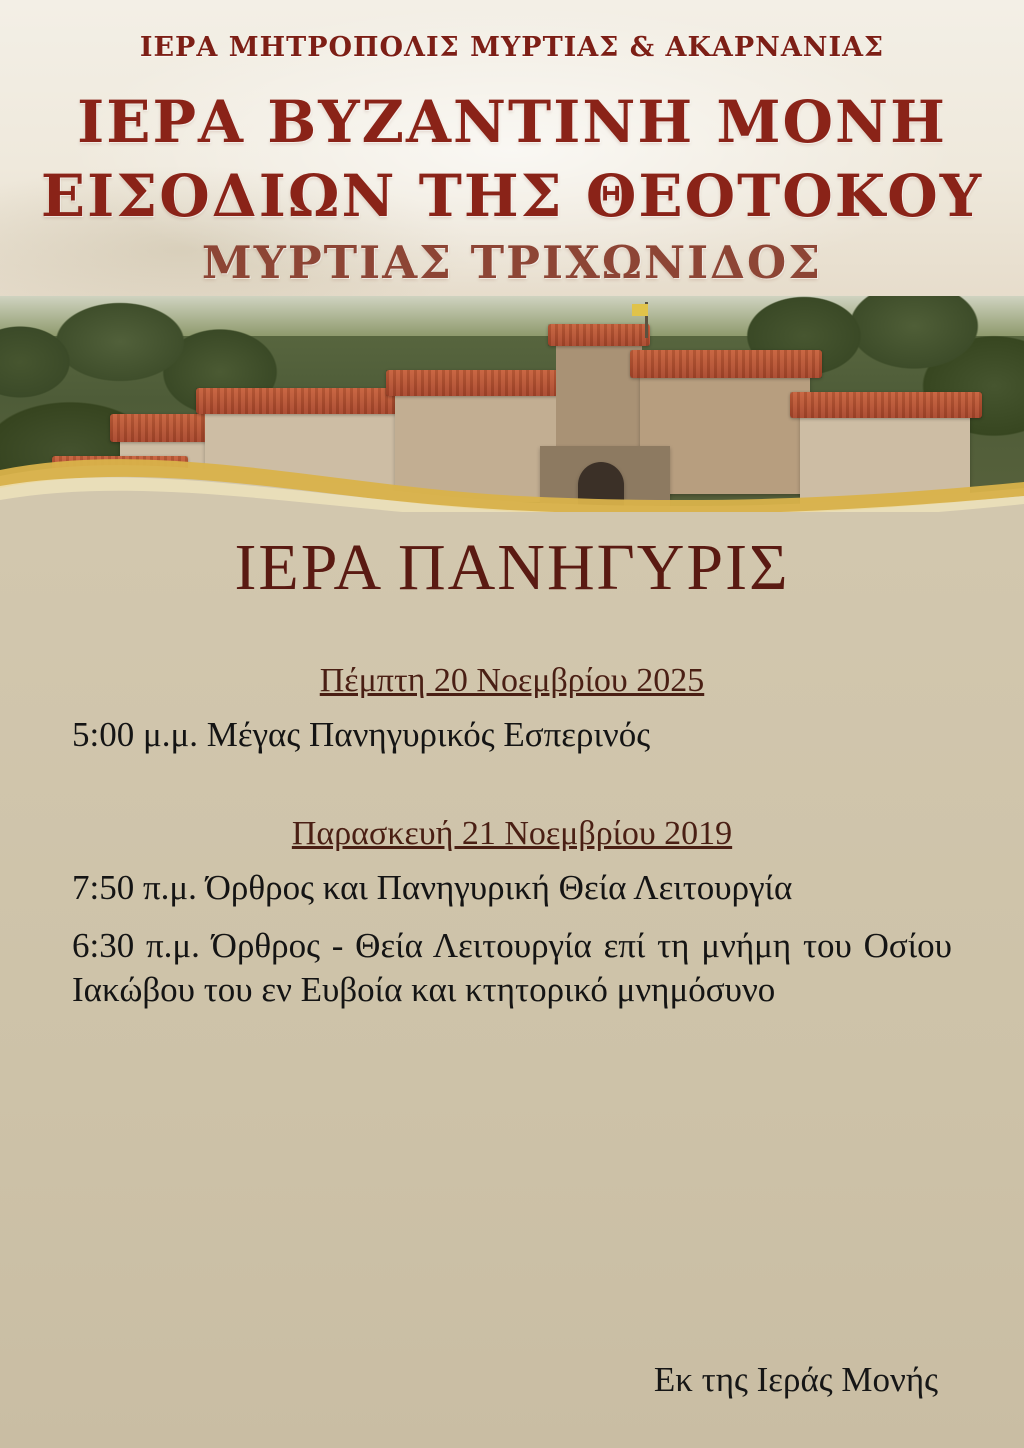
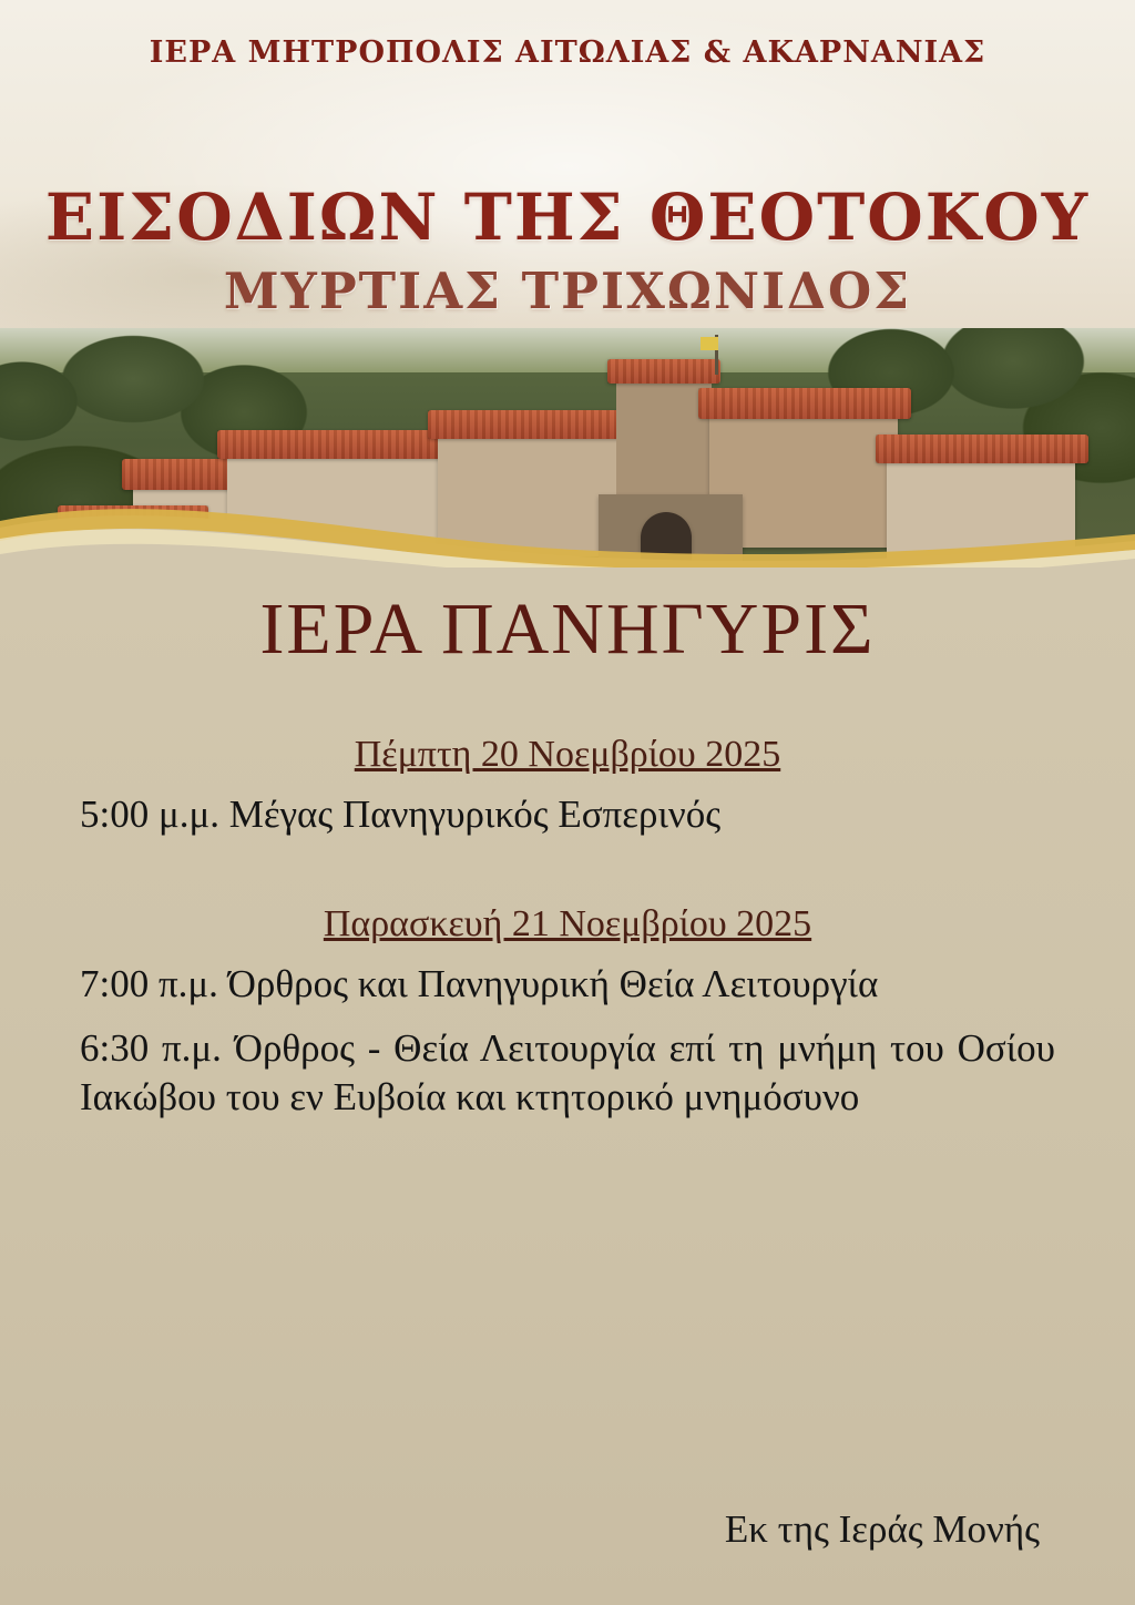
- ΙΕΡΑ ΜΗΤΡΟΠΟΛΙΣ ΜΥΡΤΙΑΣ & ΑΚΑΡΝΑΝΙΑΣ
+ ΙΕΡΑ ΜΗΤΡΟΠΟΛΙΣ ΑΙΤΩΛΙΑΣ & ΑΚΑΡΝΑΝΙΑΣ
- ΙΕΡΑ ΒΥΖΑΝΤΙΝΗ ΜΟΝΗ
  ΕΙΣΟΔΙΩΝ ΤΗΣ ΘΕΟΤΟΚΟΥ
  ΜΥΡΤΙΑΣ ΤΡΙΧΩΝΙΔΟΣ
  ΙΕΡΑ ΠΑΝΗΓΥΡΙΣ
  Πέμπτη 20 Νοεμβρίου 2025
  5:00 μ.μ. Μέγας Πανηγυρικός Εσπερινός
- Παρασκευή 21 Νοεμβρίου 2019
+ Παρασκευή 21 Νοεμβρίου 2025
- 7:50 π.μ. Όρθρος και Πανηγυρική Θεία Λειτουργία
+ 7:00 π.μ. Όρθρος και Πανηγυρική Θεία Λειτουργία
  6:30 π.μ. Όρθρος - Θεία Λειτουργία επί τη μνήμη του Οσίου Ιακώβου του εν Ευβοία και κτητορικό μνημόσυνο
  Εκ της Ιεράς Μονής
